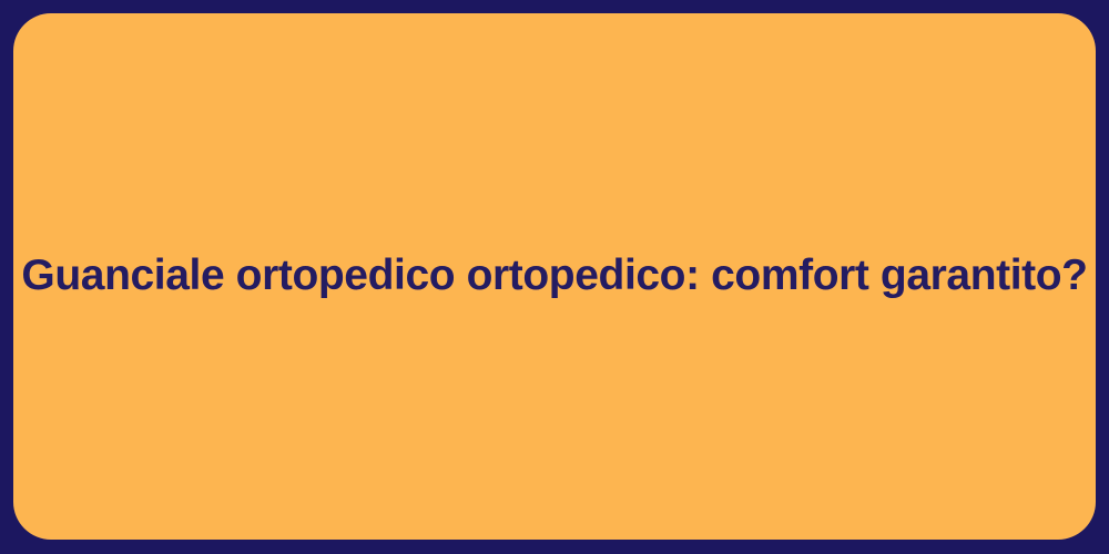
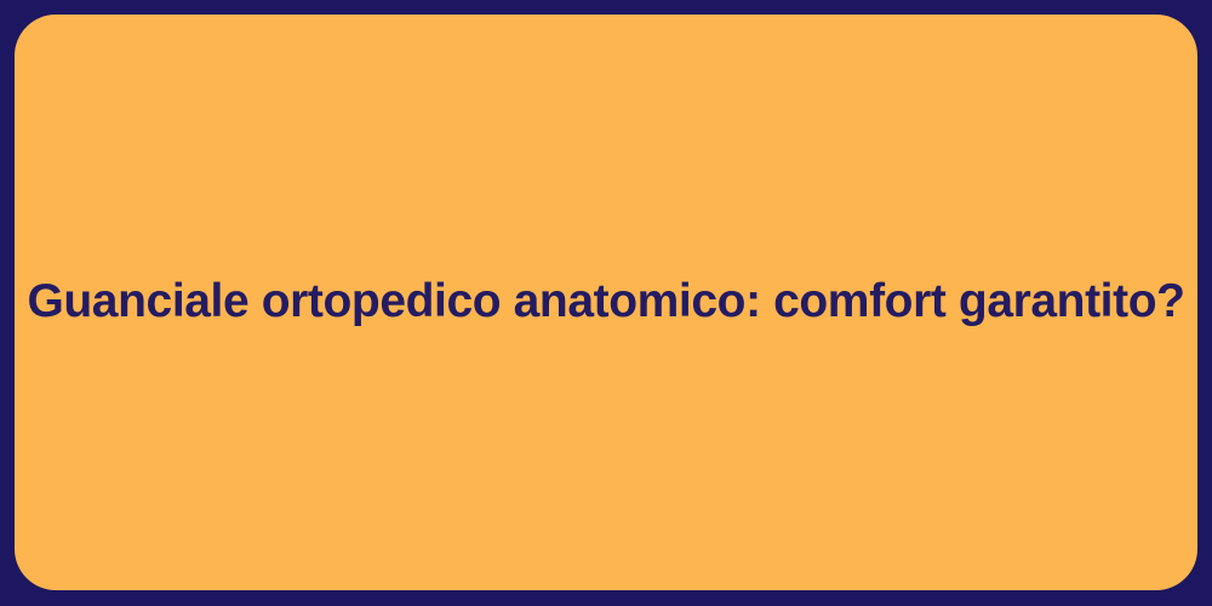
- Guanciale ortopedico ortopedico: comfort garantito?
+ Guanciale ortopedico anatomico: comfort garantito?
